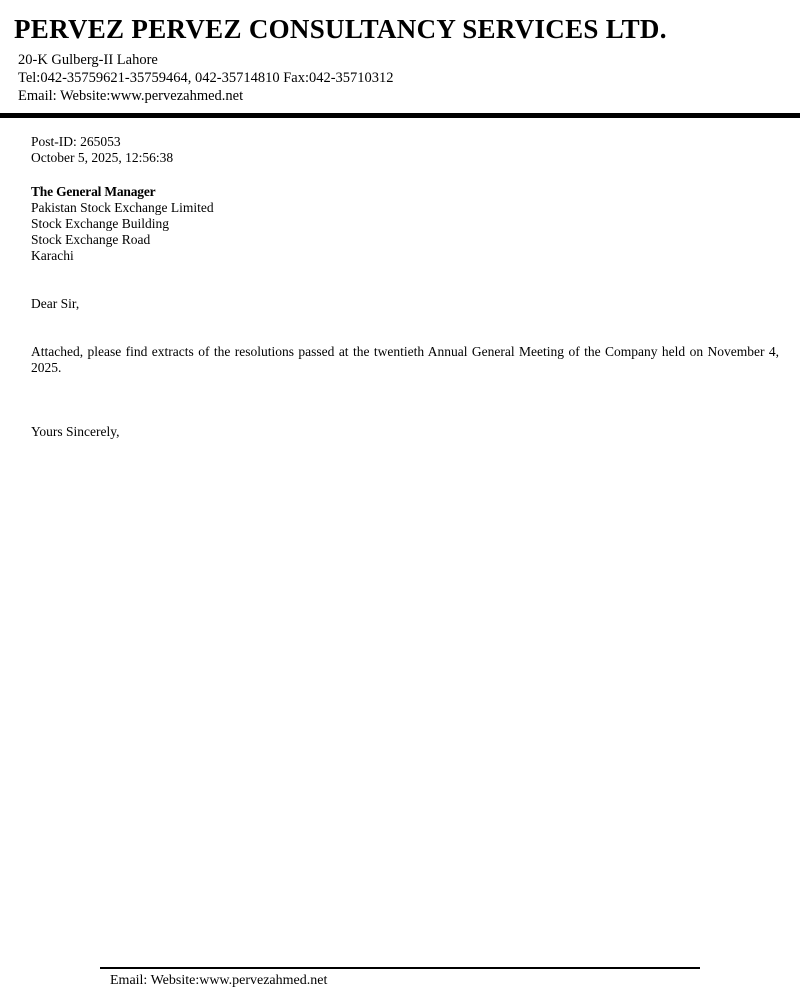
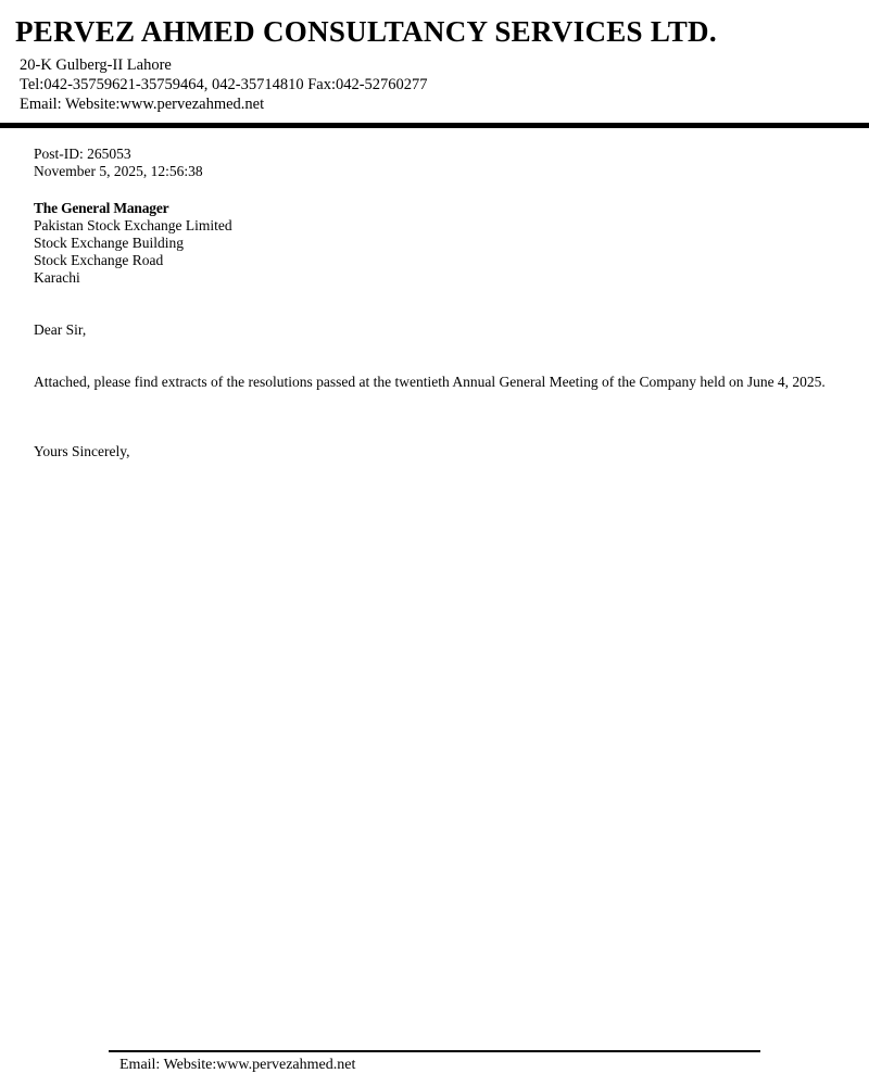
- PERVEZ PERVEZ CONSULTANCY SERVICES LTD.
+ PERVEZ AHMED CONSULTANCY SERVICES LTD.
  20-K Gulberg-II Lahore
- Tel:042-35759621-35759464, 042-35714810 Fax:042-35710312
+ Tel:042-35759621-35759464, 042-35714810 Fax:042-52760277
  Email: Website:www.pervezahmed.net
  Post-ID: 265053
- October 5, 2025, 12:56:38
+ November 5, 2025, 12:56:38
  The General Manager
  Pakistan Stock Exchange Limited
  Stock Exchange Building
  Stock Exchange Road
  Karachi
  Dear Sir,
- Attached, please find extracts of the resolutions passed at the twentieth Annual General Meeting of the Company held on November 4, 2025.
+ Attached, please find extracts of the resolutions passed at the twentieth Annual General Meeting of the Company held on June 4, 2025.
  Yours Sincerely,
  Email: Website:www.pervezahmed.net
